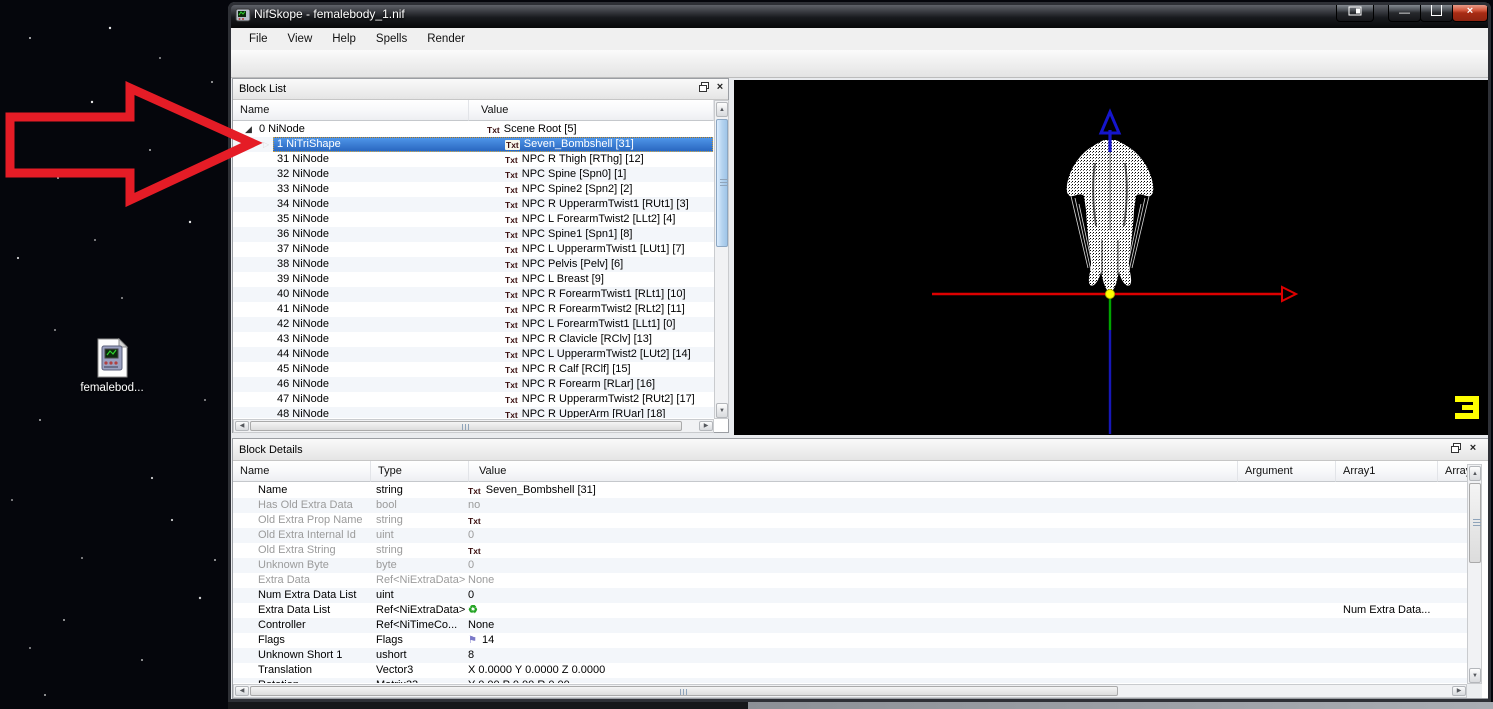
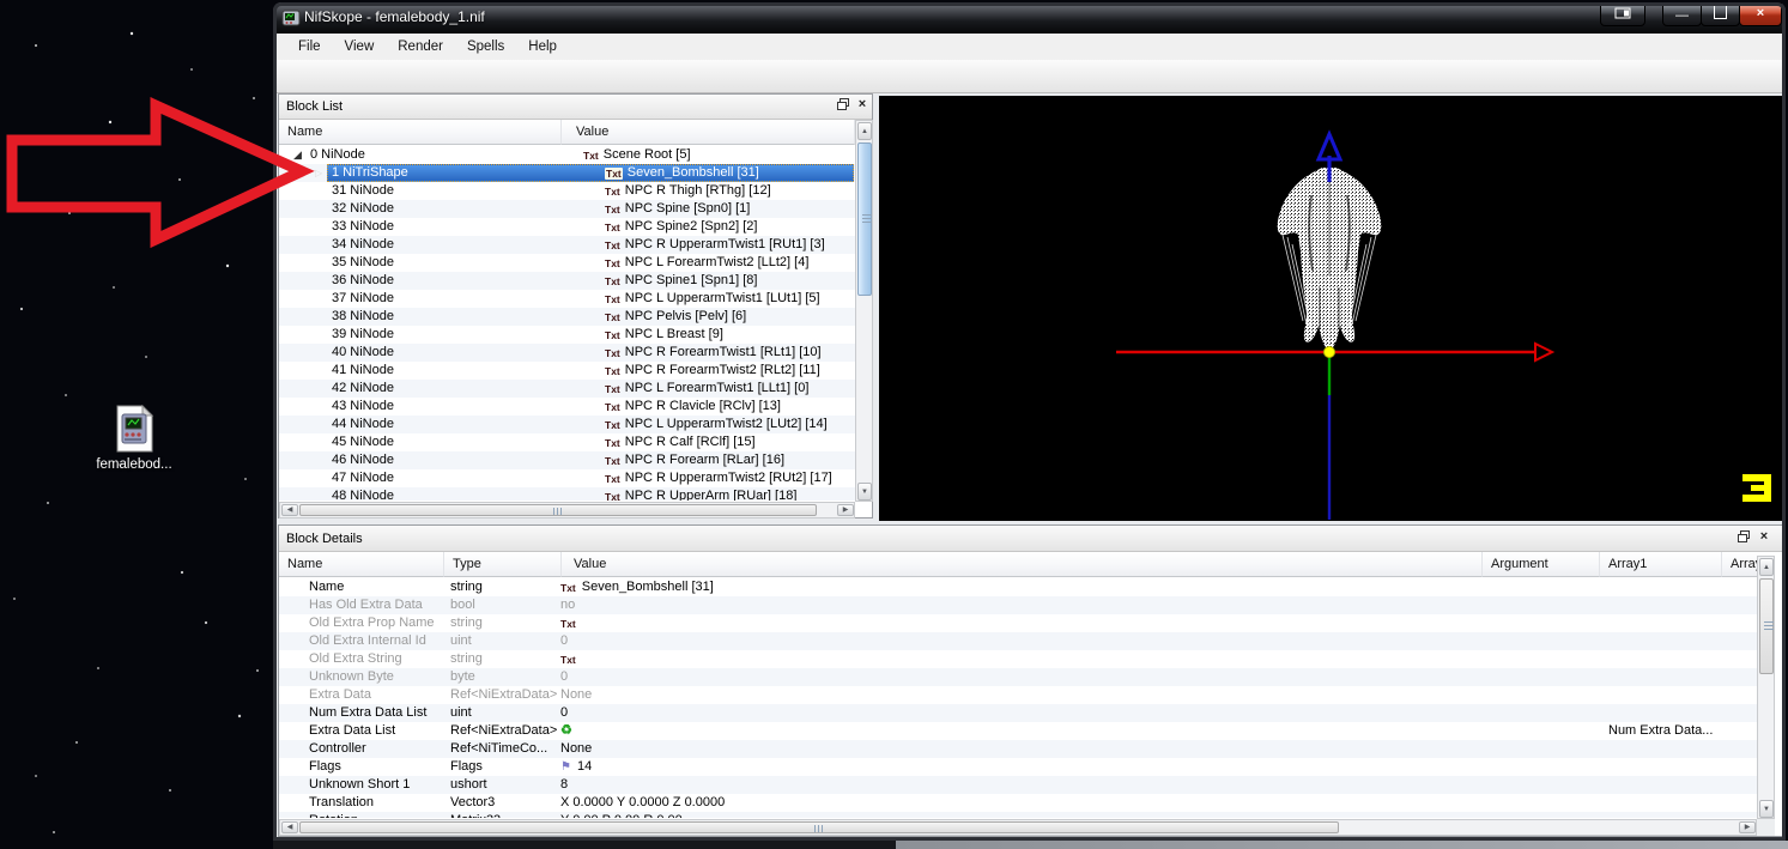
  femalebod...
  NifSkope - femalebody_1.nif
  —
  ×
  File
  View
- Help
+ Render
  Spells
- Render
+ Help
  Block List
  ×
  Name
  Value
  ◢
  0 NiNode
  Txt
  Scene Root [5]
  1 NiTriShape
  Txt
  Seven_Bombshell [31]
  31 NiNode
  Txt
  NPC R Thigh [RThg] [12]
  32 NiNode
  Txt
  NPC Spine [Spn0] [1]
  33 NiNode
  Txt
  NPC Spine2 [Spn2] [2]
  34 NiNode
  Txt
  NPC R UpperarmTwist1 [RUt1] [3]
  35 NiNode
  Txt
  NPC L ForearmTwist2 [LLt2] [4]
  36 NiNode
  Txt
  NPC Spine1 [Spn1] [8]
  37 NiNode
  Txt
- NPC L UpperarmTwist1 [LUt1] [7]
+ NPC L UpperarmTwist1 [LUt1] [5]
  38 NiNode
  Txt
  NPC Pelvis [Pelv] [6]
  39 NiNode
  Txt
  NPC L Breast [9]
  40 NiNode
  Txt
  NPC R ForearmTwist1 [RLt1] [10]
  41 NiNode
  Txt
  NPC R ForearmTwist2 [RLt2] [11]
  42 NiNode
  Txt
  NPC L ForearmTwist1 [LLt1] [0]
  43 NiNode
  Txt
  NPC R Clavicle [RClv] [13]
  44 NiNode
  Txt
  NPC L UpperarmTwist2 [LUt2] [14]
  45 NiNode
  Txt
  NPC R Calf [RClf] [15]
  46 NiNode
  Txt
  NPC R Forearm [RLar] [16]
  47 NiNode
  Txt
  NPC R UpperarmTwist2 [RUt2] [17]
  48 NiNode
  Txt
  NPC R UpperArm [RUar] [18]
  Block Details
  ×
  Name
  Type
  Value
  Argument
  Array1
  Name
  string
  Txt
  Seven_Bombshell [31]
  Has Old Extra Data
  bool
  no
  Old Extra Prop Name
  string
  Txt
  Old Extra Internal Id
  uint
  0
  Old Extra String
  string
  Txt
  Unknown Byte
  byte
  0
  Extra Data
  Ref<NiExtraData>
  None
  Num Extra Data List
  uint
  0
  Extra Data List
  Ref<NiExtraData>
  ♻
  Num Extra Data...
  Controller
  Ref<NiTimeCo...
  None
  Flags
  Flags
  ⚑
  14
  Unknown Short 1
  ushort
  8
  Translation
  Vector3
  X 0.0000 Y 0.0000 Z 0.0000
